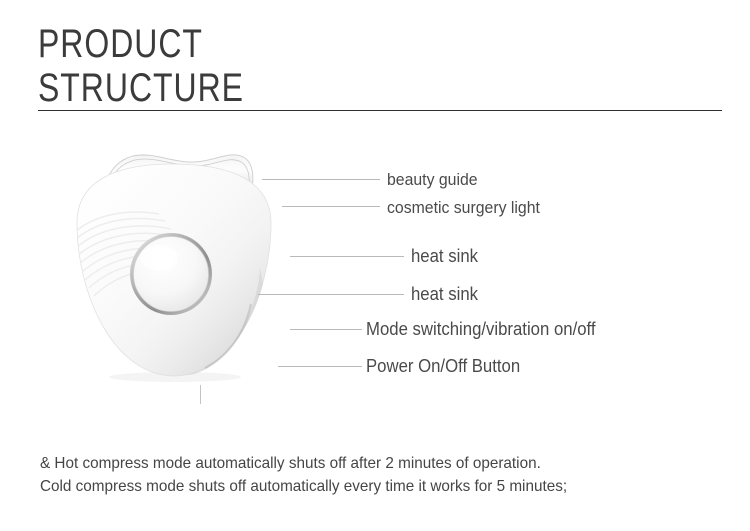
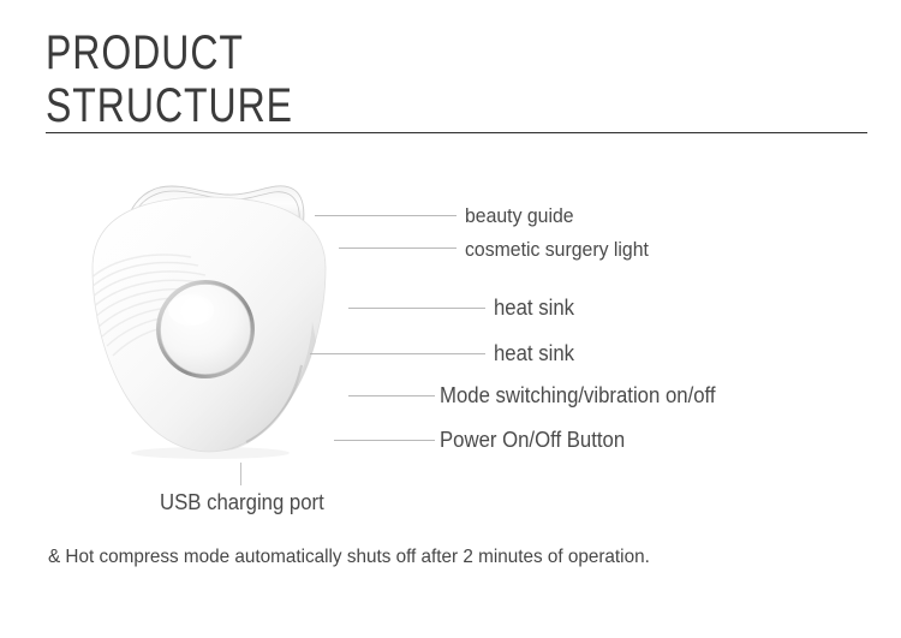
  PRODUCT
  STRUCTURE
  beauty guide
  cosmetic surgery light
  heat sink
  heat sink
  Mode switching/vibration on/off
  Power On/Off Button
+ USB charging port
  & Hot compress mode automatically shuts off after 2 minutes of operation.
- Cold compress mode shuts off automatically every time it works for 5 minutes;
